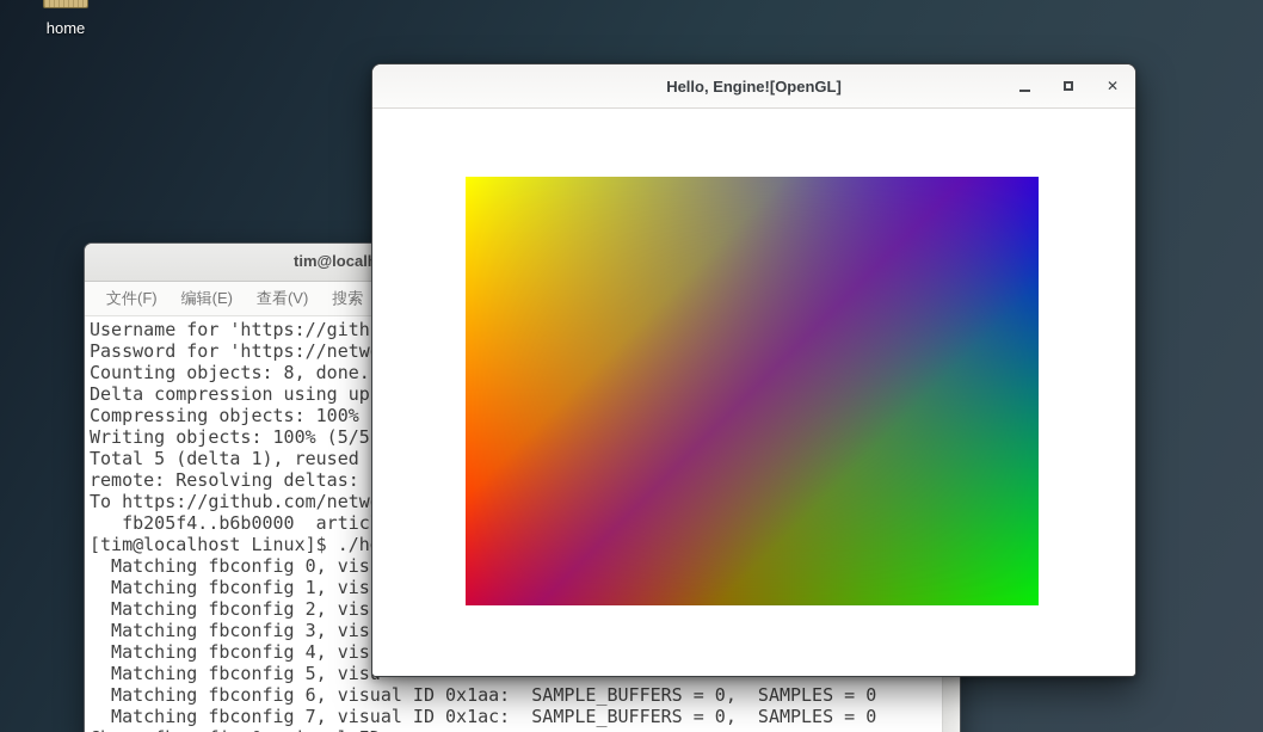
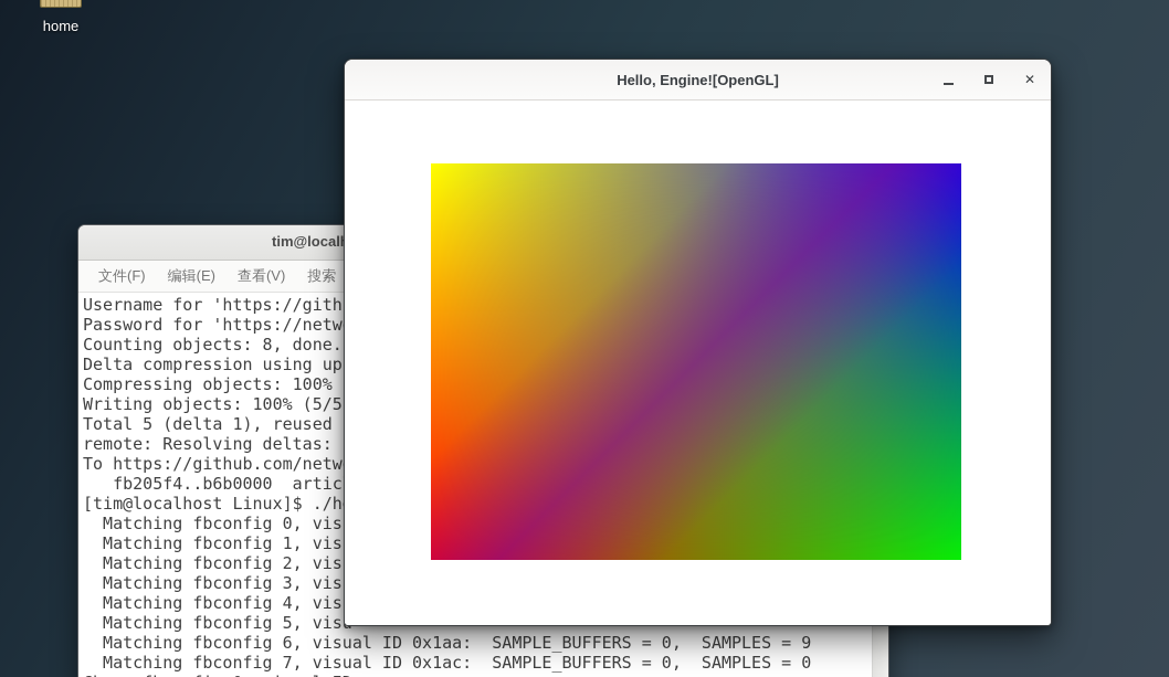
  home
  tim@local
  文件(F)
  编辑(E)
  查看(V)
  搜索
  Username for 'https://gith
  Password for 'https://netw
  Counting objects: 8, done.
  Delta compression using up
  Compressing objects: 100%
  Writing objects: 100% (5/5
  Total 5 (delta 1), reused
  remote: Resolving deltas:
  To https://github.com/netw
  fb205f4..b6b0000 artic
  [tim@localhost Linux]$ ./h
  Matching fbconfig 0, vis
  Matching fbconfig 1, vis
  Matching fbconfig 2, vis
  Matching fbconfig 3, vis
  Matching fbconfig 4, vis
  Matching fbconfig 5, vis
- Matching fbconfig 6, visual ID 0x1aa: SAMPLE_BUFFERS = 0, SAMPLES = 0
+ Matching fbconfig 6, visual ID 0x1aa: SAMPLE_BUFFERS = 0, SAMPLES = 9
  Matching fbconfig 7, visual ID 0x1ac: SAMPLE_BUFFERS = 0, SAMPLES = 0
  Hello, Engine![OpenGL]
  ✕
